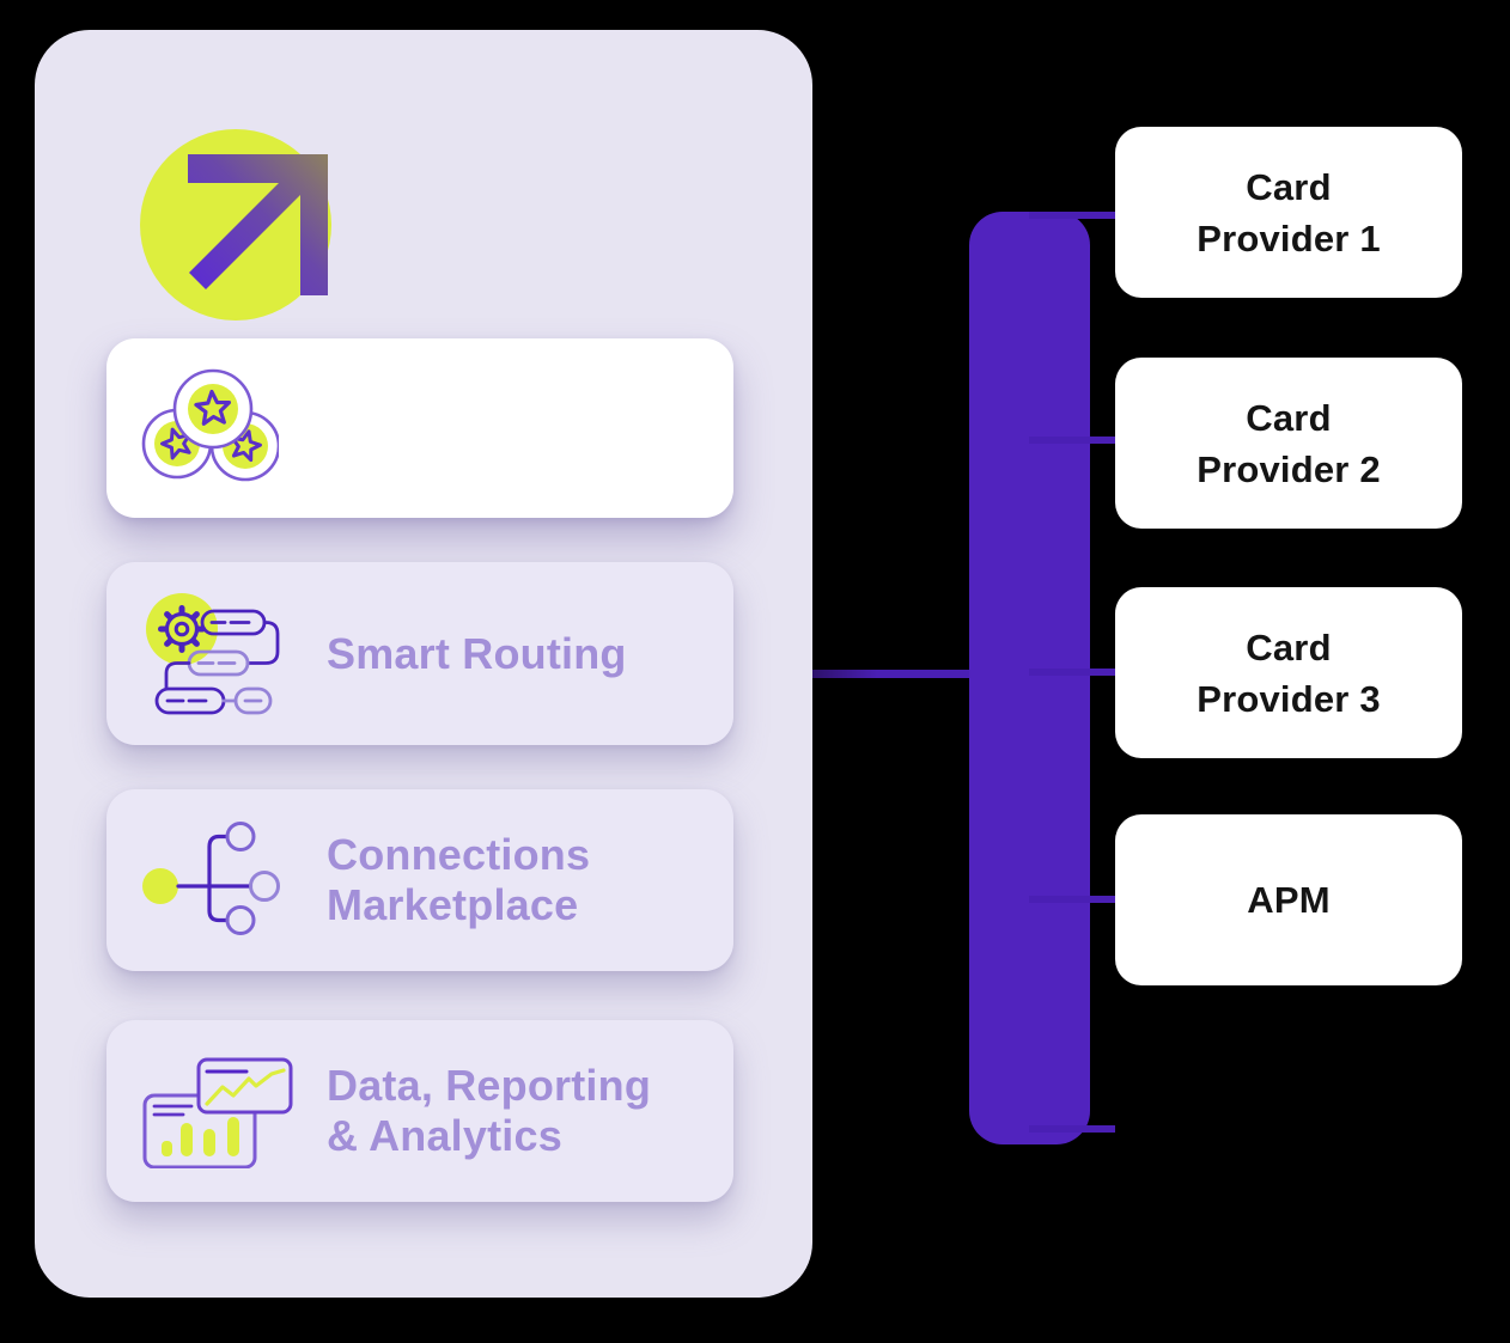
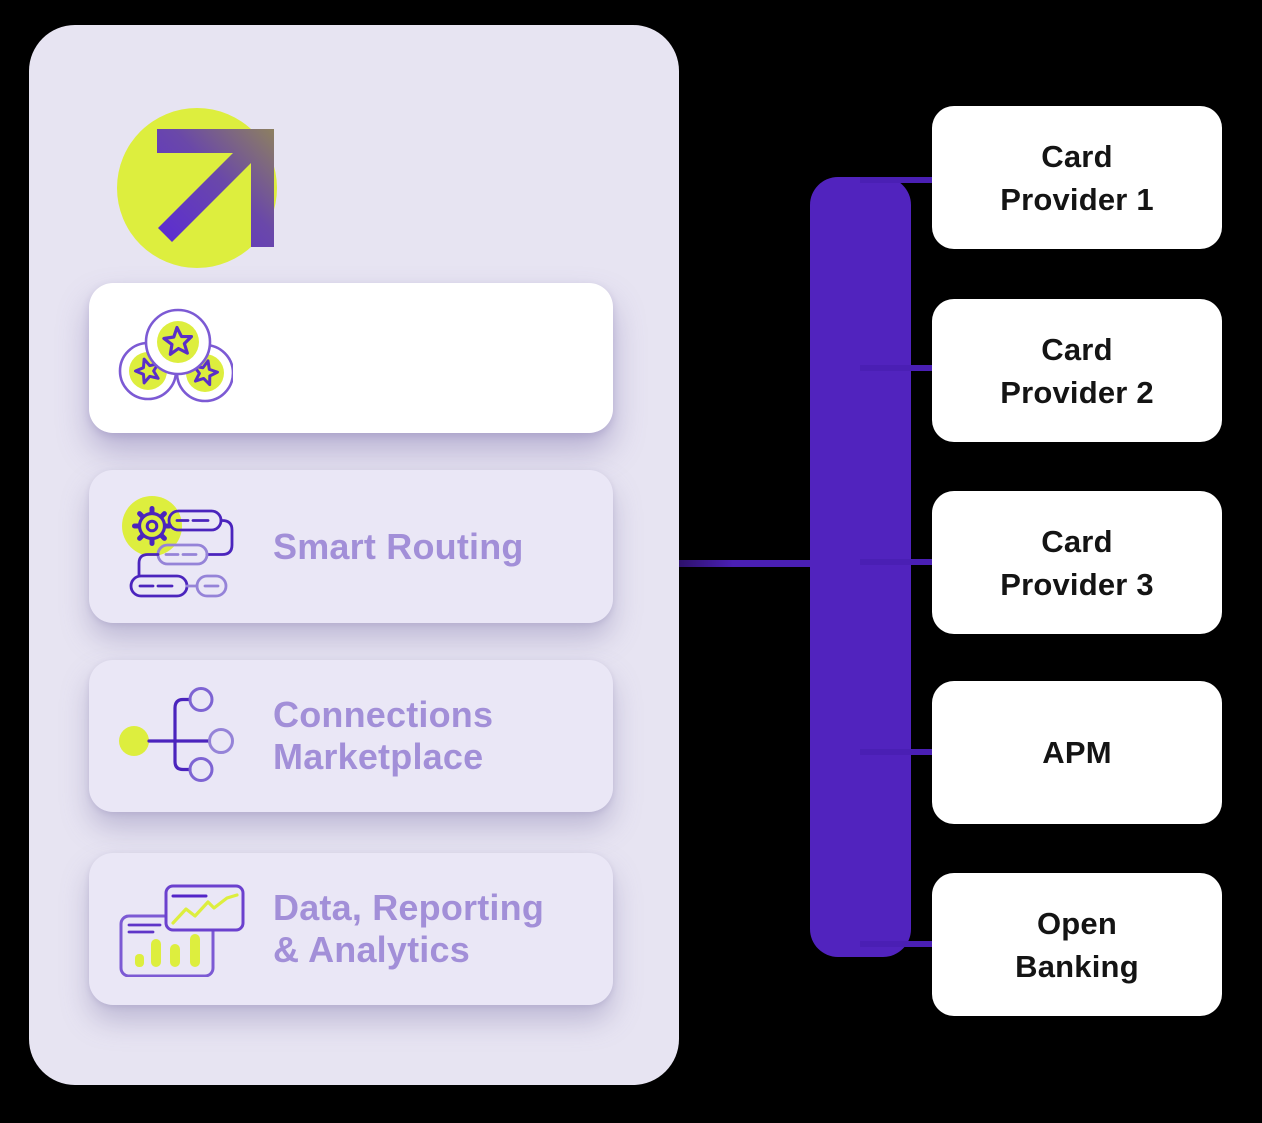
  Smart Routing
  Connections
  Marketplace
  Data, Reporting
  & Analytics
  Card
  Provider 1
  Card
  Provider 2
  Card
  Provider 3
  APM
+ Open
+ Banking
